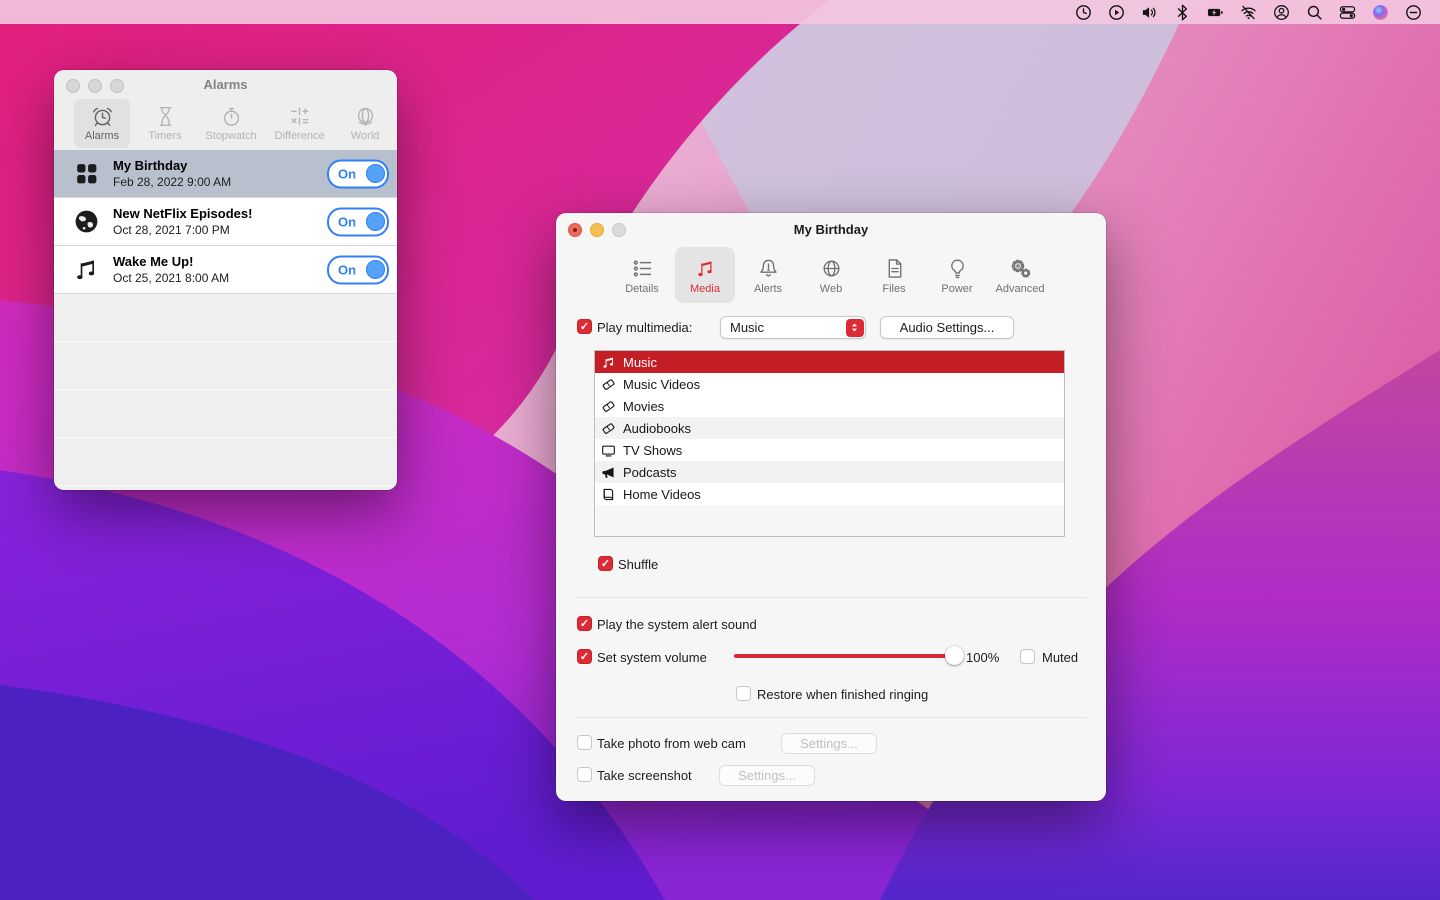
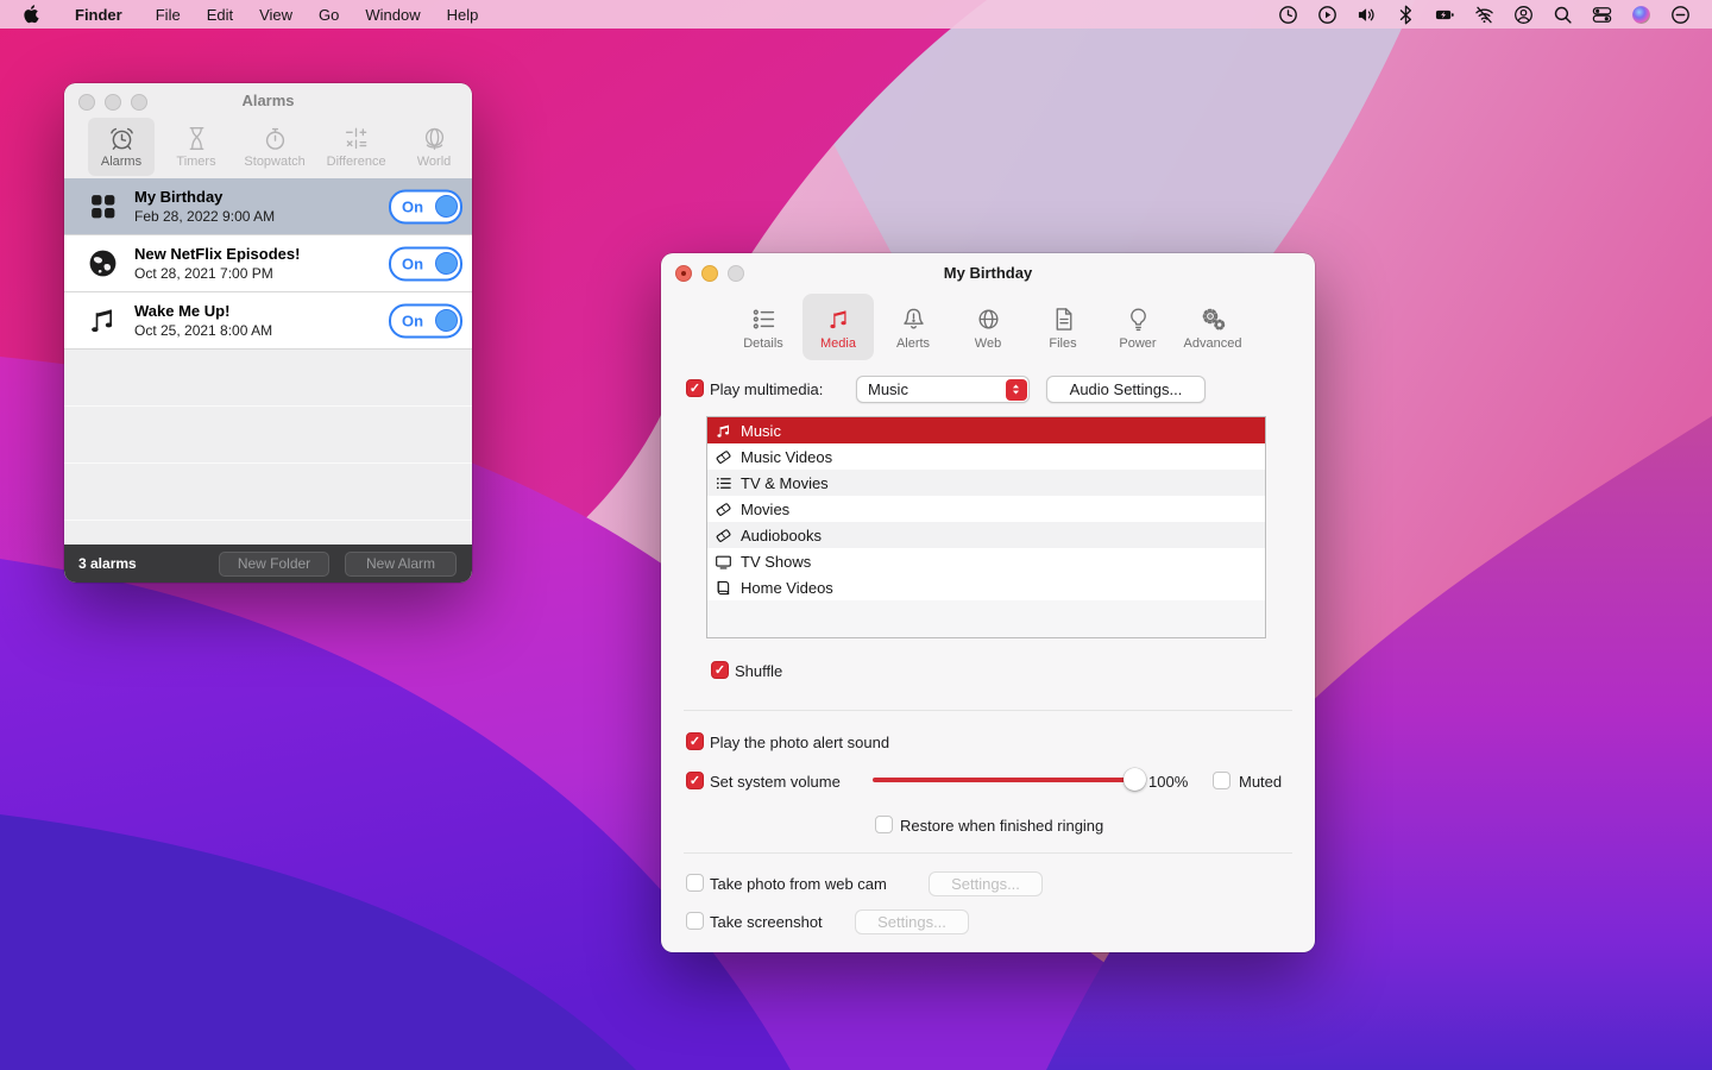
+ Finder
+ File
+ Edit
+ View
+ Go
+ Window
+ Help
  Alarms
  Alarms
  Timers
  Stopwatch
  Difference
  World
  My Birthday
  Feb 28, 2022 9:00 AM
  On
  New NetFlix Episodes!
  Oct 28, 2021 7:00 PM
  On
  Wake Me Up!
  Oct 25, 2021 8:00 AM
  On
+ 3 alarms
+ New Folder
+ New Alarm
  My Birthday
  Details
  Media
  Alerts
  Web
  Files
  Power
  Advanced
  ✓
  Play multimedia:
  Music
  Audio Settings...
  Music
  Music Videos
+ TV & Movies
  Movies
  Audiobooks
  TV Shows
- Podcasts
  Home Videos
  ✓
  Shuffle
  ✓
- Play the system alert sound
+ Play the photo alert sound
  ✓
  Set system volume
  100%
  Muted
  Restore when finished ringing
  Take photo from web cam
  Settings...
  Take screenshot
  Settings...
